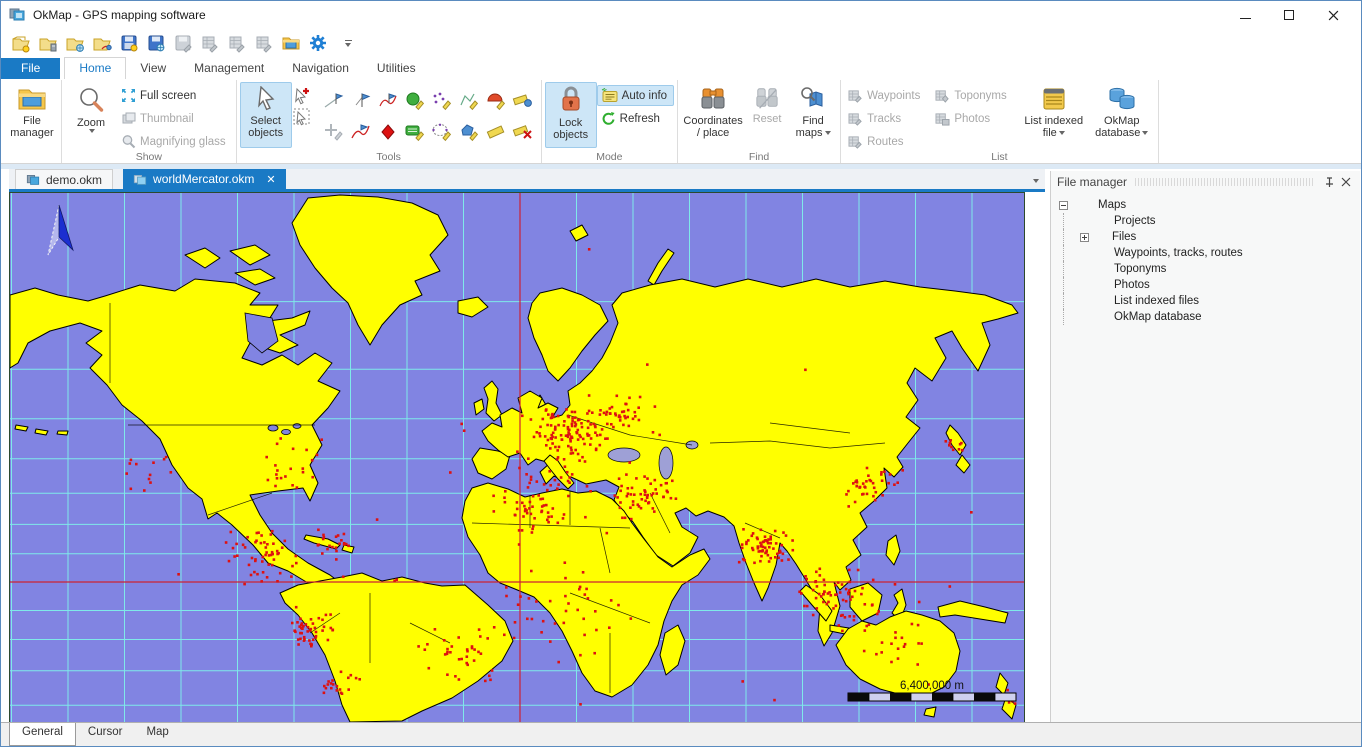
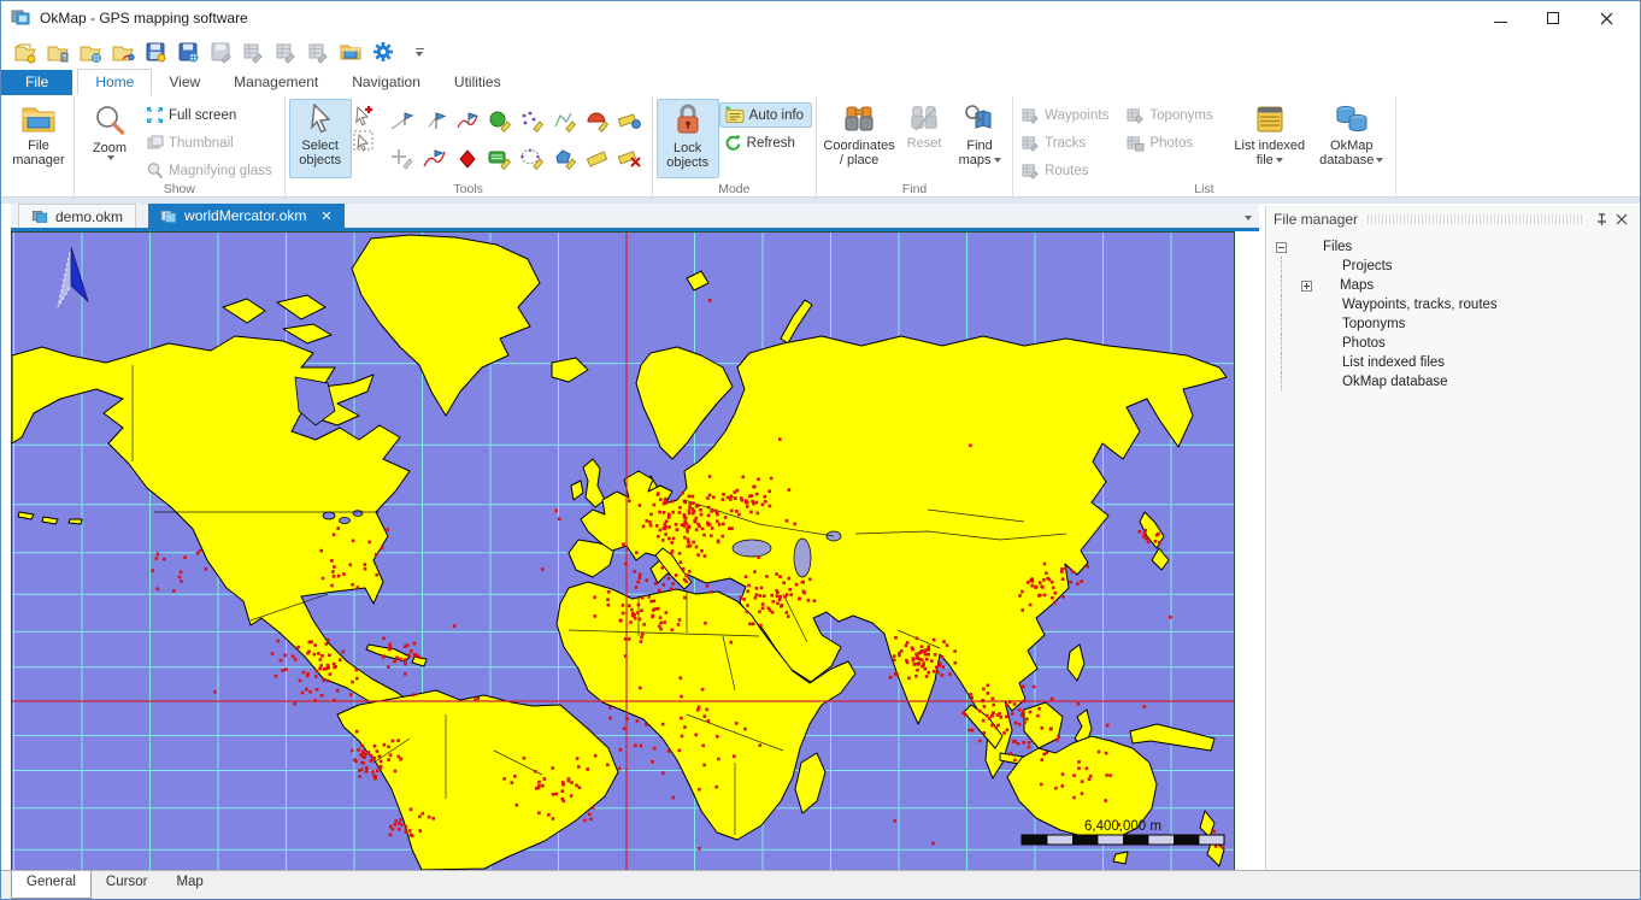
  OkMap - GPS mapping software
  File
  Home
  View
  Management
  Navigation
  Utilities
  File manager
  Zoom
  Full screen
  Thumbnail
  Magnifying glass
  Show
  Select objects
  Tools
  Lock objects
  Auto info
  Refresh
  Mode
  Coordinates / place
  Reset
  Find maps
  Find
  Waypoints
  Tracks
  Routes
  Toponyms
  Photos
  List indexed file
  OkMap database
  List
  demo.okm
  worldMercator.okm
  ✕
  6,400,000 m
  File manager
- Maps
+ Files
  Projects
- Files
+ Maps
  Waypoints, tracks, routes
  Toponyms
  Photos
  List indexed files
  OkMap database
  General
  Cursor
  Map
